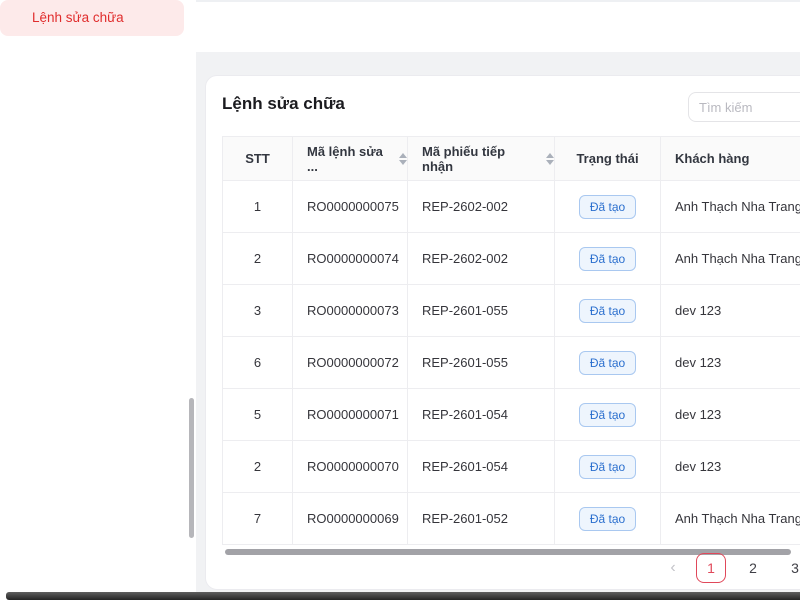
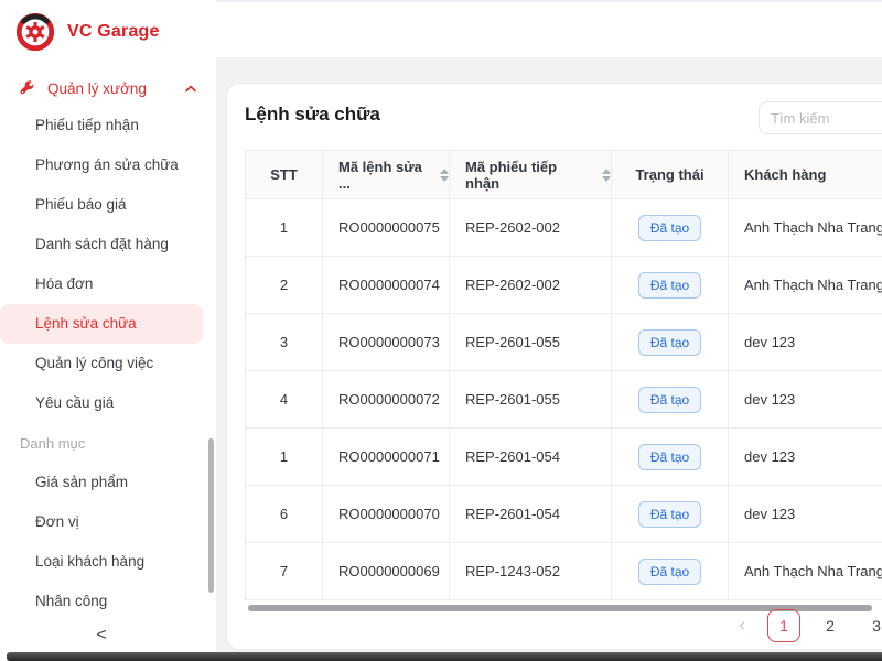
+ VC Garage
+ Quản lý xưởng
+ Phiếu tiếp nhận
+ Phương án sửa chữa
+ Phiếu báo giá
+ Danh sách đặt hàng
+ Hóa đơn
  Lệnh sửa chữa
+ Quản lý công việc
+ Yêu cầu giá
+ Danh mục
+ Giá sản phẩm
+ Đơn vị
+ Loại khách hàng
+ Nhân công
+ <
  Lệnh sửa chữa
  Tìm kiếm
  STT	Mã lệnh sửa ...	Mã phiếu tiếp nhận	Trạng thái	Khách hàng
  1	RO0000000075	REP-2602-002	Đã tạo	Anh Thạch Nha Trang
  2	RO0000000074	REP-2602-002	Đã tạo	Anh Thạch Nha Trang
  3	RO0000000073	REP-2601-055	Đã tạo	dev 123
- 6	RO0000000072	REP-2601-055	Đã tạo	dev 123
+ 4	RO0000000072	REP-2601-055	Đã tạo	dev 123
- 5	RO0000000071	REP-2601-054	Đã tạo	dev 123
+ 1	RO0000000071	REP-2601-054	Đã tạo	dev 123
- 2	RO0000000070	REP-2601-054	Đã tạo	dev 123
+ 6	RO0000000070	REP-2601-054	Đã tạo	dev 123
- 7	RO0000000069	REP-2601-052	Đã tạo	Anh Thạch Nha Trang
+ 7	RO0000000069	REP-1243-052	Đã tạo	Anh Thạch Nha Trang
  ‹
  1
  2
  3
